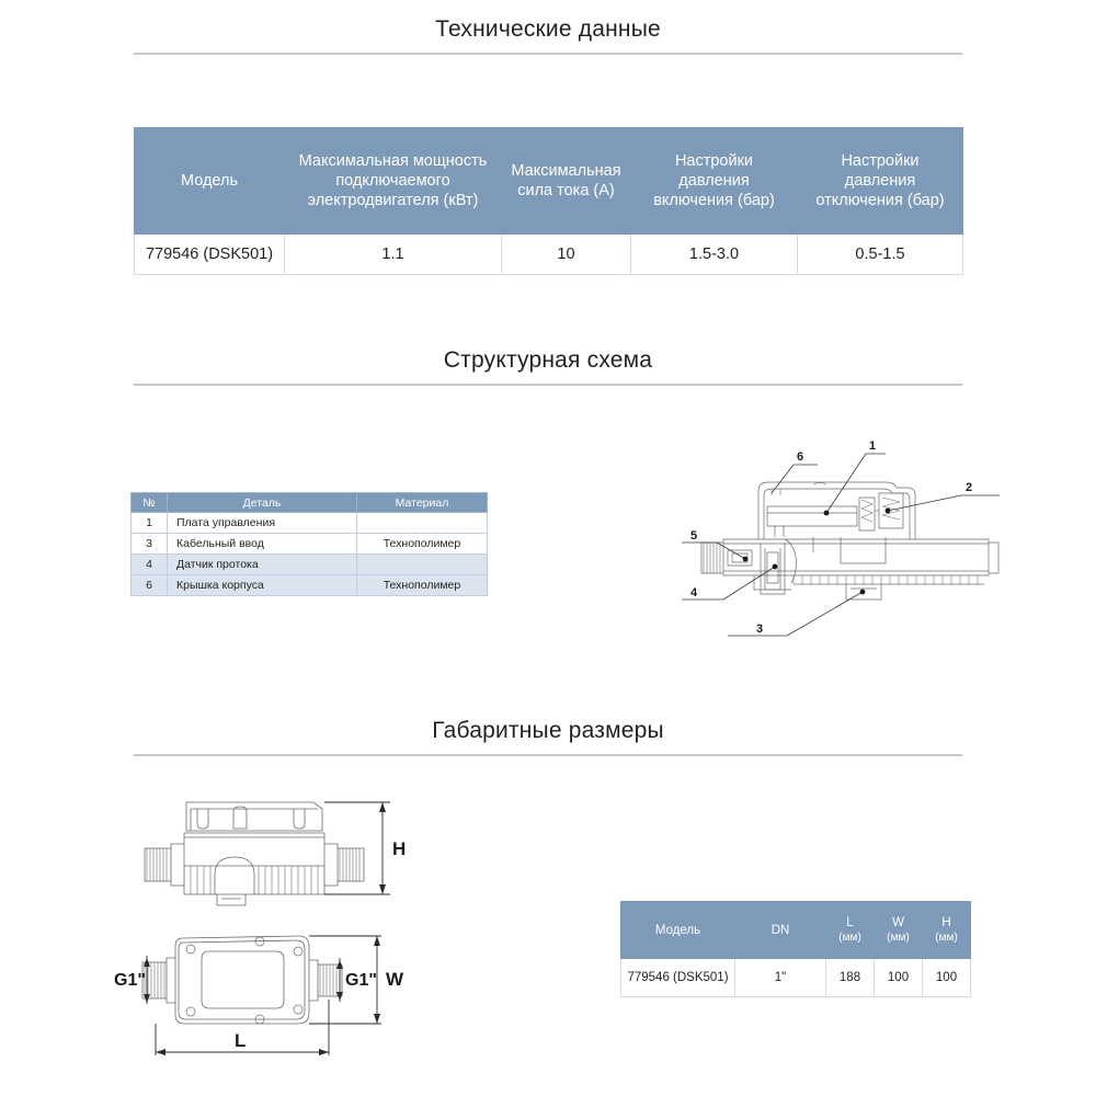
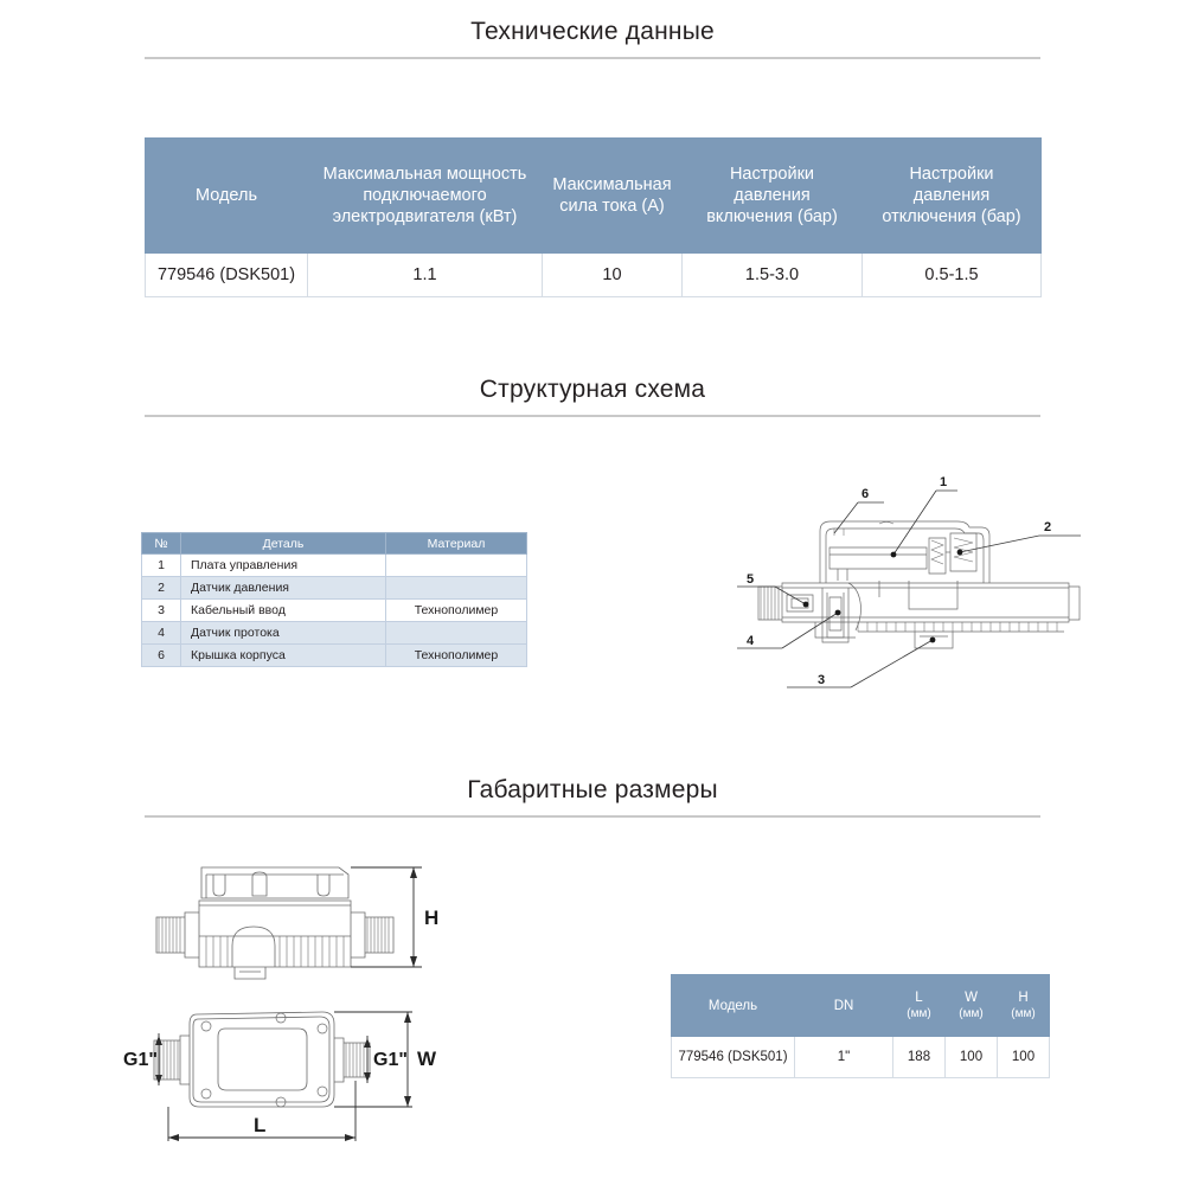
  Технические данные
  Модель	Максимальная мощность подключаемого электродвигателя (кВт)	Максимальная сила тока (А)	Настройки давления включения (бар)	Настройки давления отключения (бар)
  779546 (DSK501)	1.1	10	1.5-3.0	0.5-1.5
  Структурная схема
  №	Деталь	Материал
  1	Плата управления
+ 2	Датчик давления
  3	Кабельный ввод	Технополимер
  4	Датчик протока
  6	Крышка корпуса	Технополимер
  1
  2
  3
  4
  5
  6
  Габаритные размеры
  H
  G1"
  G1"
  W
  L
  Модель	DN	L (мм)	W (мм)	H (мм)
  779546 (DSK501)	1"	188	100	100
